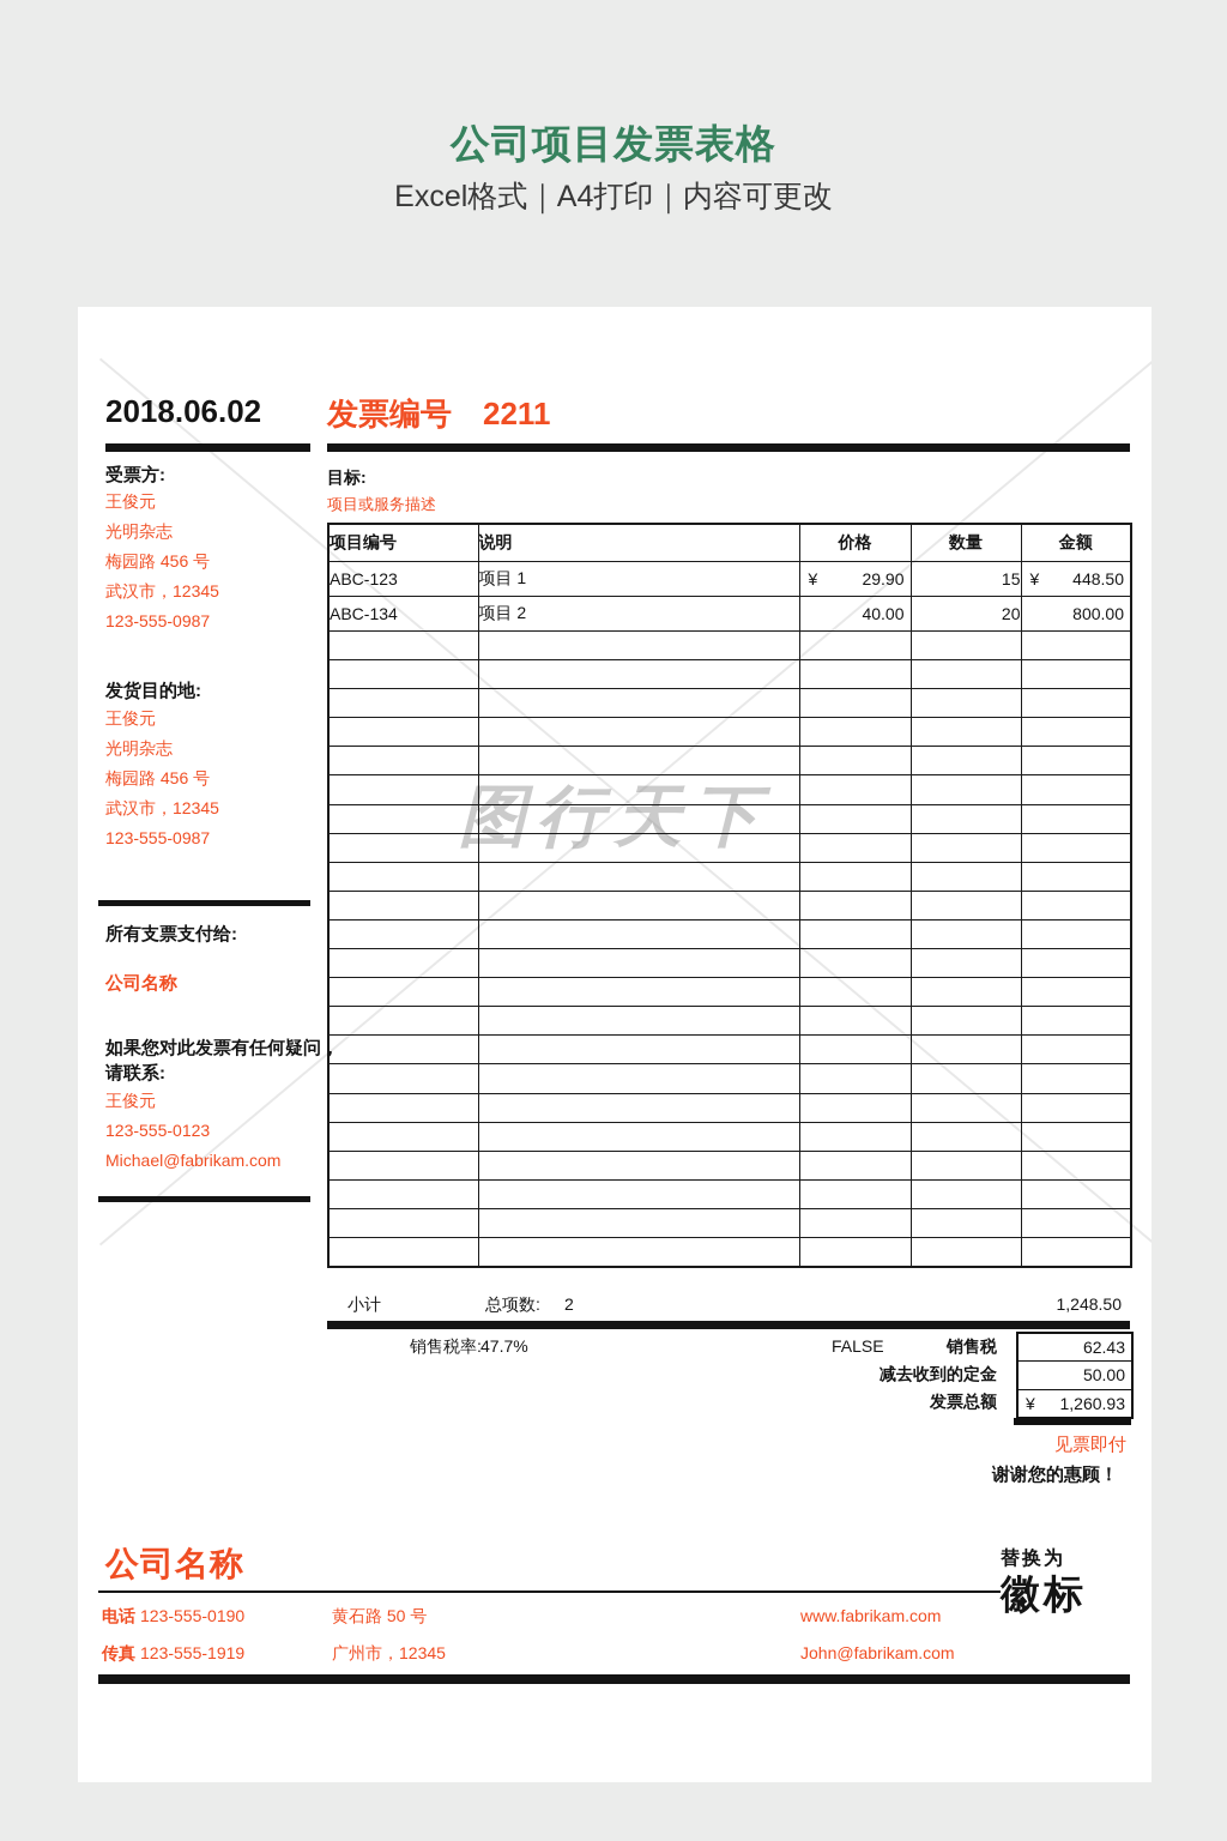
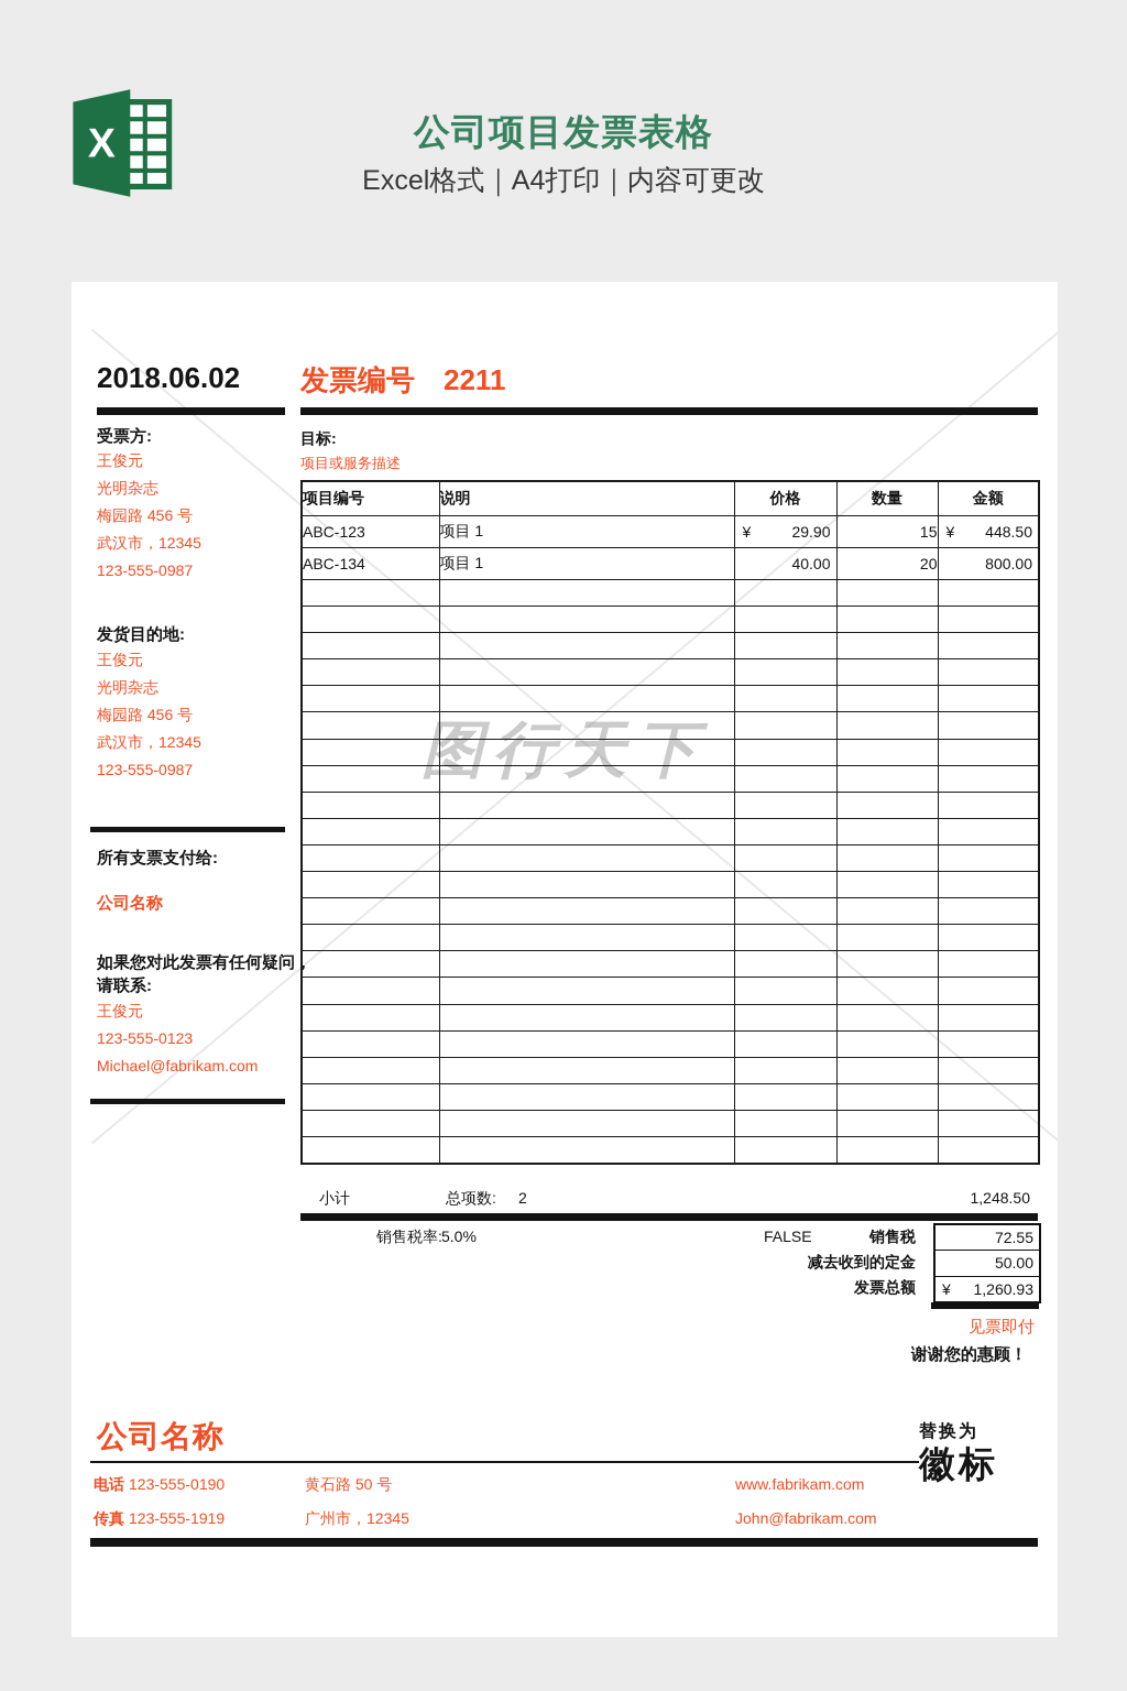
+ X
  公司项目发票表格
  Excel格式｜A4打印｜内容可更改
  图行天下
  2018.06.02
  发票编号 2211
  受票方:
  王俊元
  光明杂志
  梅园路 456 号
  武汉市，12345
  123-555-0987
  发货目的地:
  王俊元
  光明杂志
  梅园路 456 号
  武汉市，12345
  123-555-0987
  所有支票支付给:
  公司名称
  如果您对此发票有任何疑问，请联系:
  王俊元
  123-555-0123
  Michael@fabrikam.com
  目标:
  项目或服务描述
  项目编号	说明	价格	数量	金额
  ABC-123	项目 1	¥ 29.90	15	¥ 448.50
- ABC-134	项目 2	40.00	20	800.00
+ ABC-134	项目 1	40.00	20	800.00
  小计
  总项数:
  2
  1,248.50
  销售税率:
- 47.7%
+ 5.0%
  FALSE
  销售税
  减去收到的定金
  发票总额
- 62.43
+ 72.55
  50.00
  ¥
  1,260.93
  见票即付
  谢谢您的惠顾！
  公司名称
  电话
  123-555-0190
  黄石路 50 号
  www.fabrikam.com
  传真
  123-555-1919
  广州市，12345
  John@fabrikam.com
  替换为
  徽标
